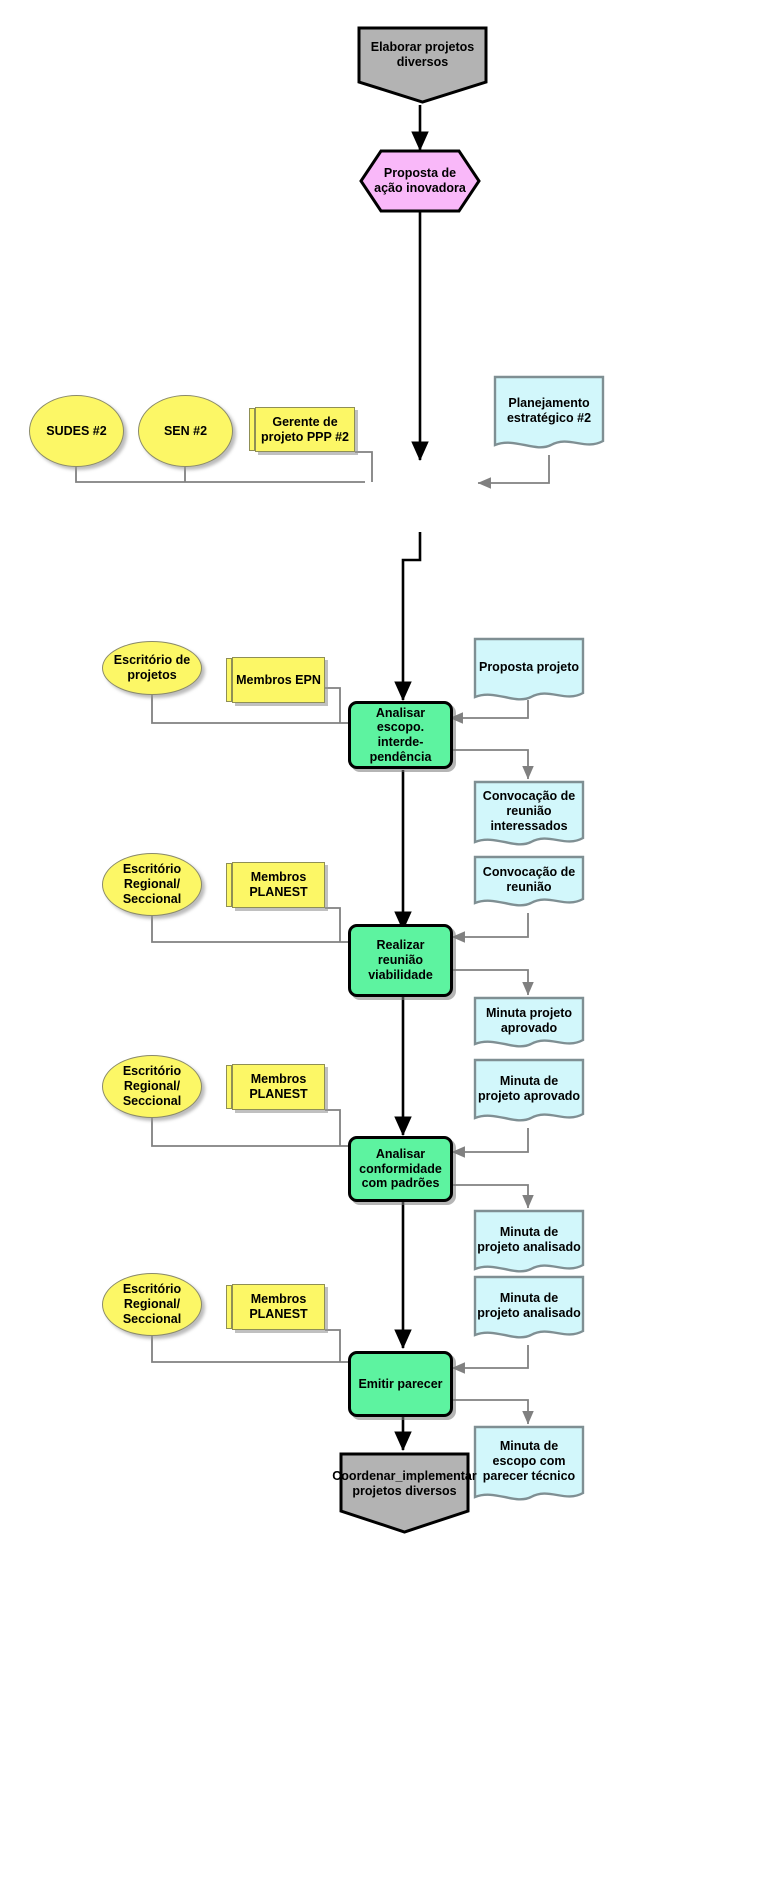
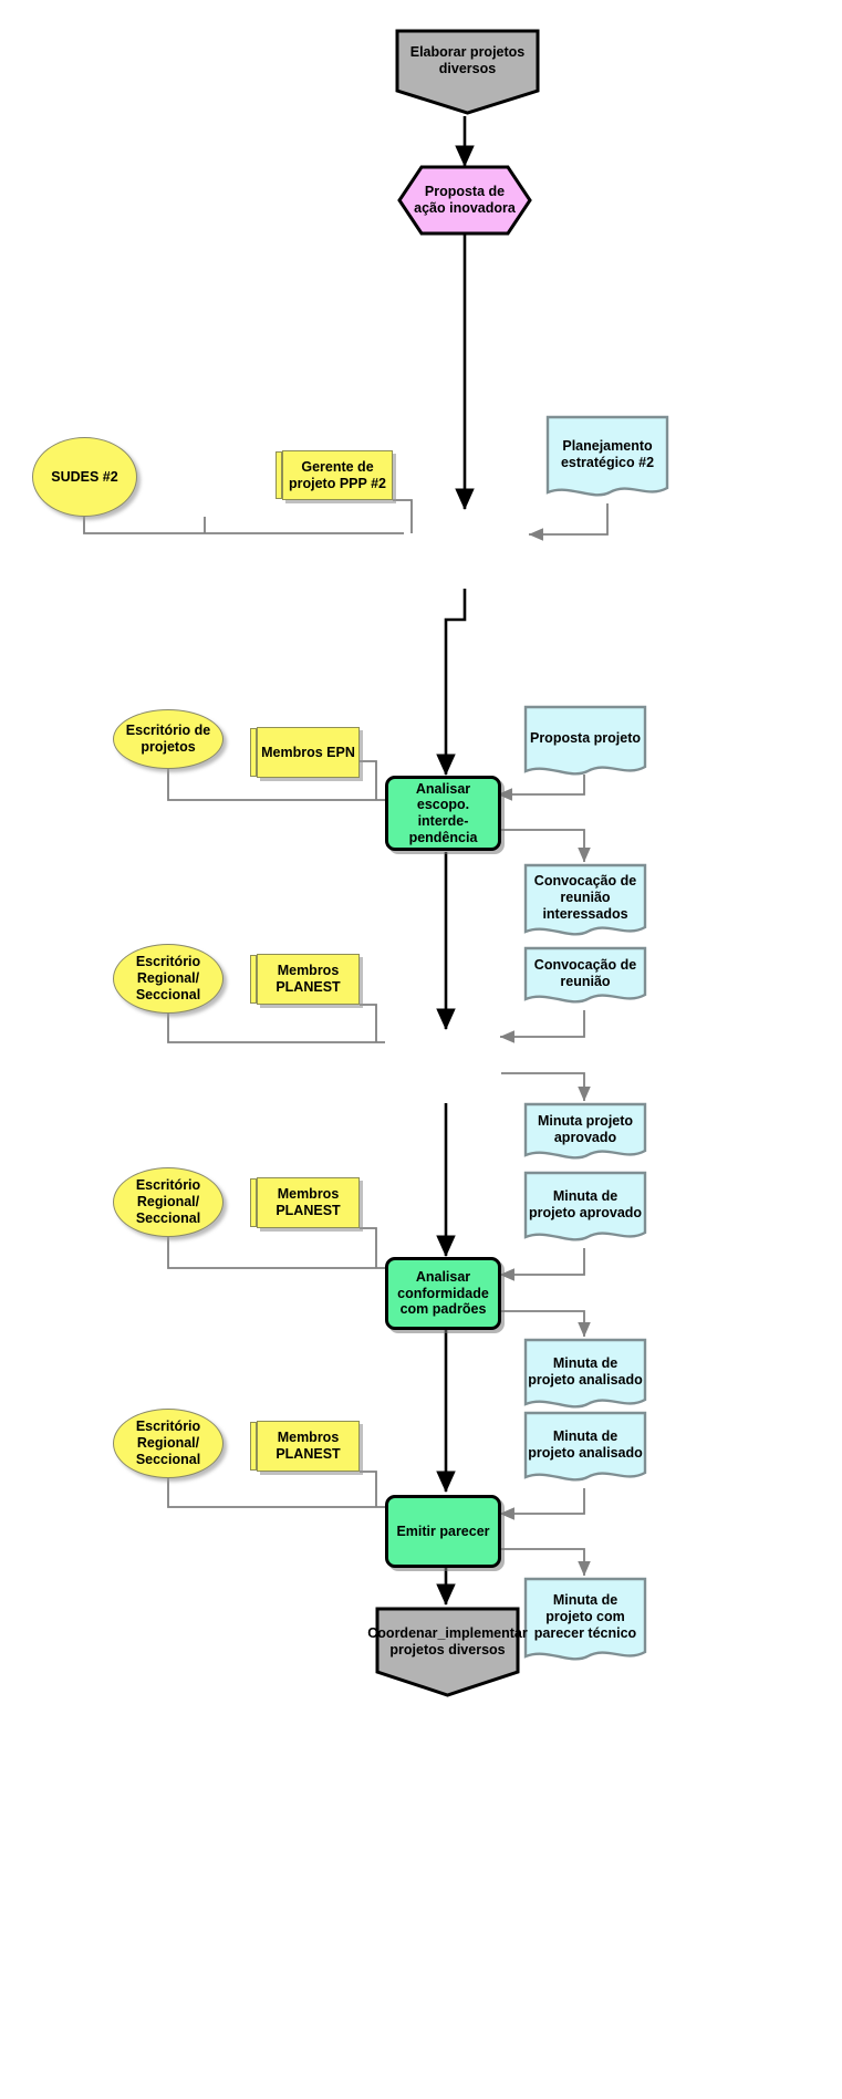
  Elaborar projetos diversos
  Proposta de ação inovadora
  SUDES #2
- SEN #2
  Gerente de projeto PPP #2
  Planejamento estratégico #2
  Escritório de projetos
  Membros EPN
  Proposta projeto
  Analisar escopo. interde-pendência
  Convocação de reunião interessados
  Escritório Regional/ Seccional
  Membros PLANEST
  Convocação de reunião
- Realizar reunião viabilidade
  Minuta projeto aprovado
  Escritório Regional/ Seccional
  Membros PLANEST
  Minuta de projeto aprovado
  Analisar conformidade com padrões
  Minuta de projeto analisado
  Escritório Regional/ Seccional
  Membros PLANEST
  Minuta de projeto analisado
  Emitir parecer
- Minuta de escopo com parecer técnico
+ Minuta de projeto com parecer técnico
  Coordenar_implementar projetos diversos
